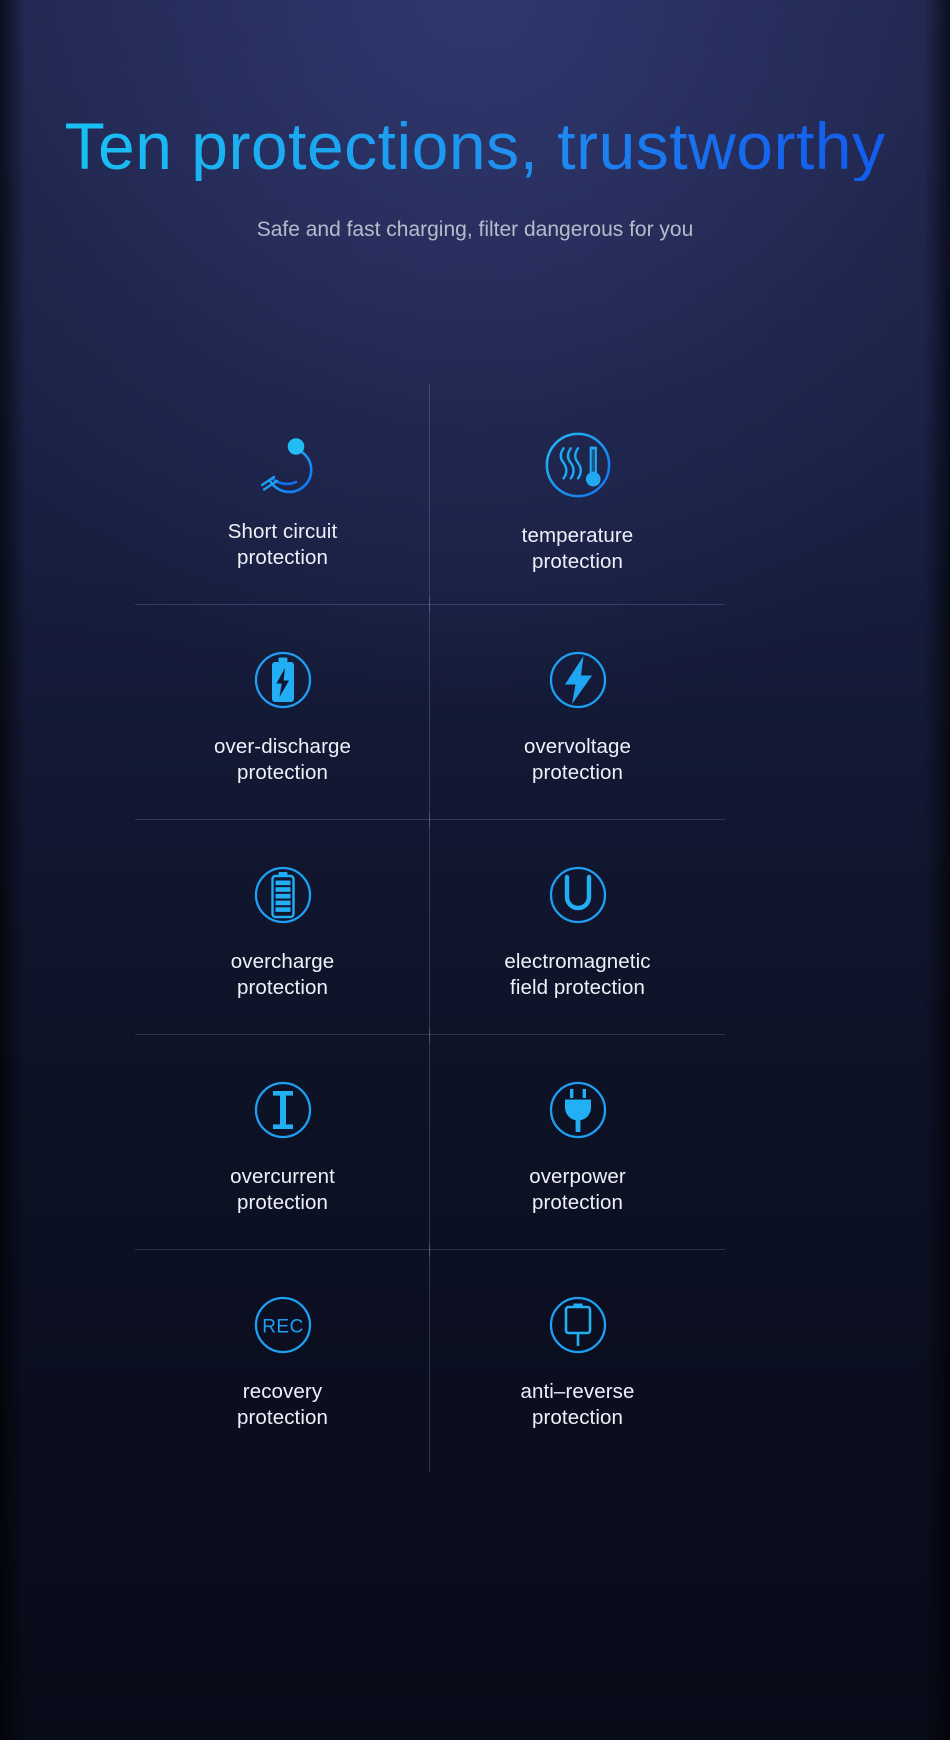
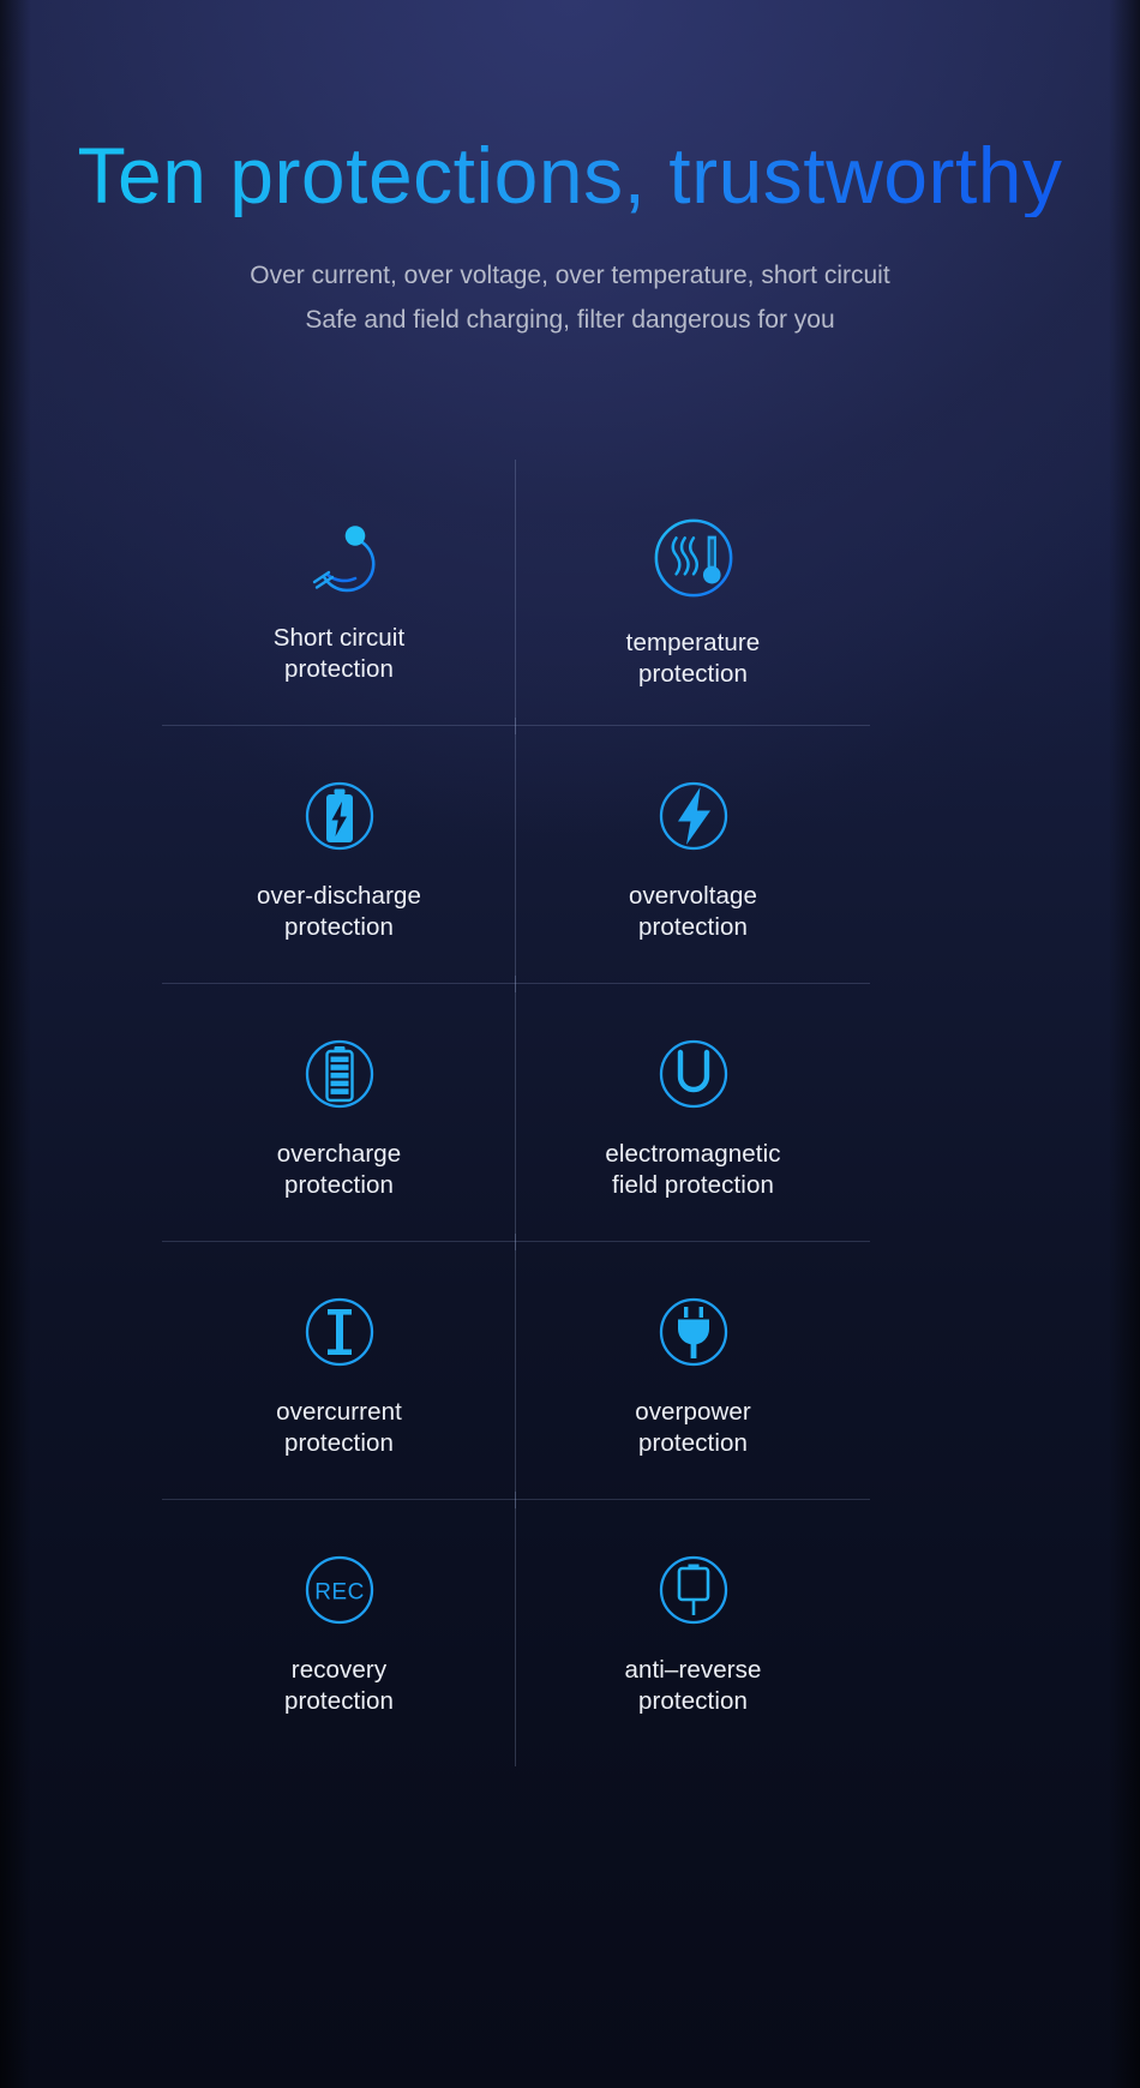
  Ten protections, trustworthy
+ Over current, over voltage, over temperature, short circuit
- Safe and fast charging, filter dangerous for you
+ Safe and field charging, filter dangerous for you
  Short circuit
  protection
  temperature
  protection
  over-discharge
  protection
  overvoltage
  protection
  overcharge
  protection
  electromagnetic
  field protection
  overcurrent
  protection
  overpower
  protection
  REC
  recovery
  protection
  anti–reverse
  protection
